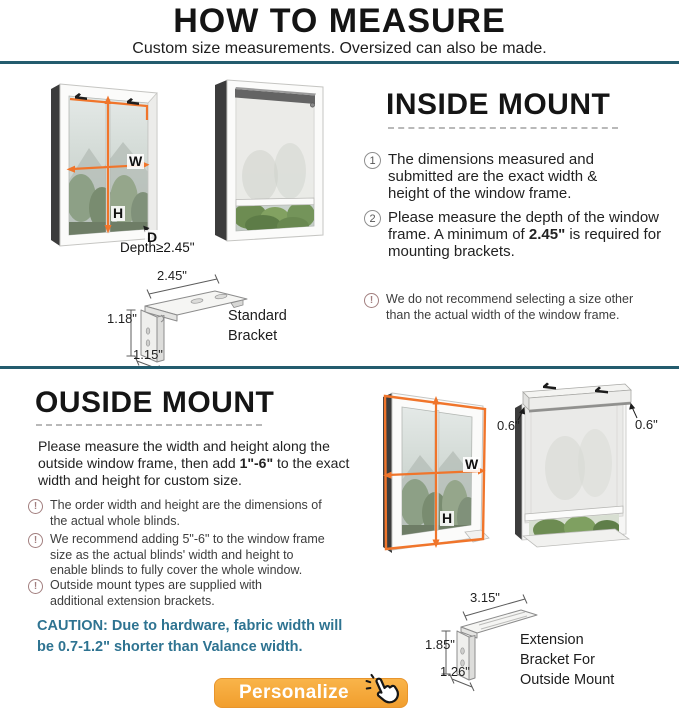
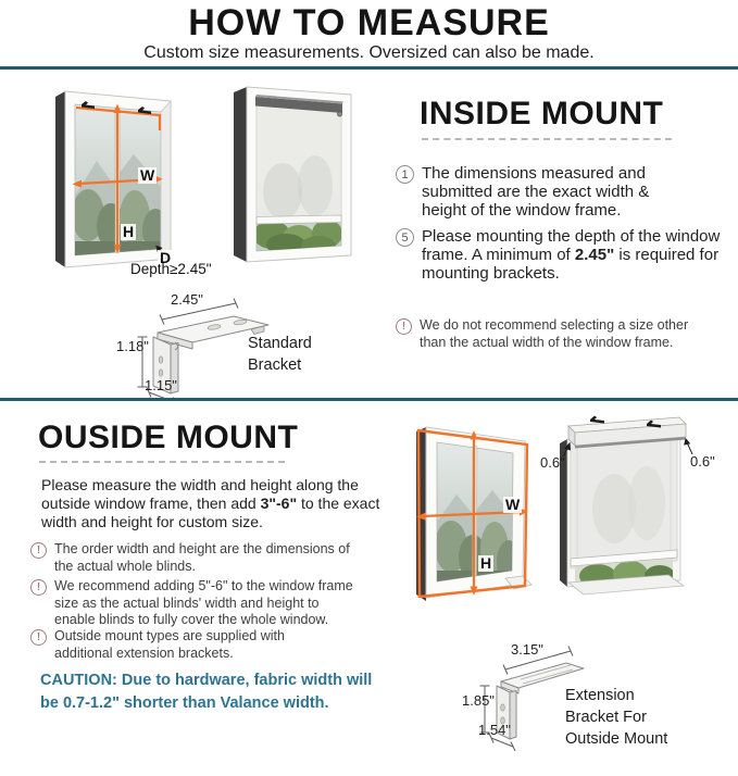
  HOW TO MEASURE
  Custom size measurements. Oversized can also be made.
  W
  H
  D
  Depth≥2.45"
  INSIDE MOUNT
  1
  The dimensions measured and submitted are the exact width & height of the window frame.
- 2
+ 5
- Please measure the depth of the window frame. A minimum of 2.45" is required for mounting brackets.
+ Please mounting the depth of the window frame. A minimum of 2.45" is required for mounting brackets.
  !
  We do not recommend selecting a size other than the actual width of the window frame.
  2.45"
  1.18"
  1.15"
  Standard
  Bracket
  OUSIDE MOUNT
- Please measure the width and height along the outside window frame, then add 1"-6" to the exact width and height for custom size.
+ Please measure the width and height along the outside window frame, then add 3"-6" to the exact width and height for custom size.
  !
  The order width and height are the dimensions of the actual whole blinds.
  !
  We recommend adding 5"-6" to the window frame size as the actual blinds' width and height to enable blinds to fully cover the whole window.
  !
  Outside mount types are supplied with additional extension brackets.
  CAUTION: Due to hardware, fabric width will be 0.7-1.2" shorter than Valance width.
  W
  H
  0.6"
  0.6"
  3.15"
  1.85"
- 1.26"
+ 1.54"
  Extension
  Bracket For
  Outside Mount
- Personalize
